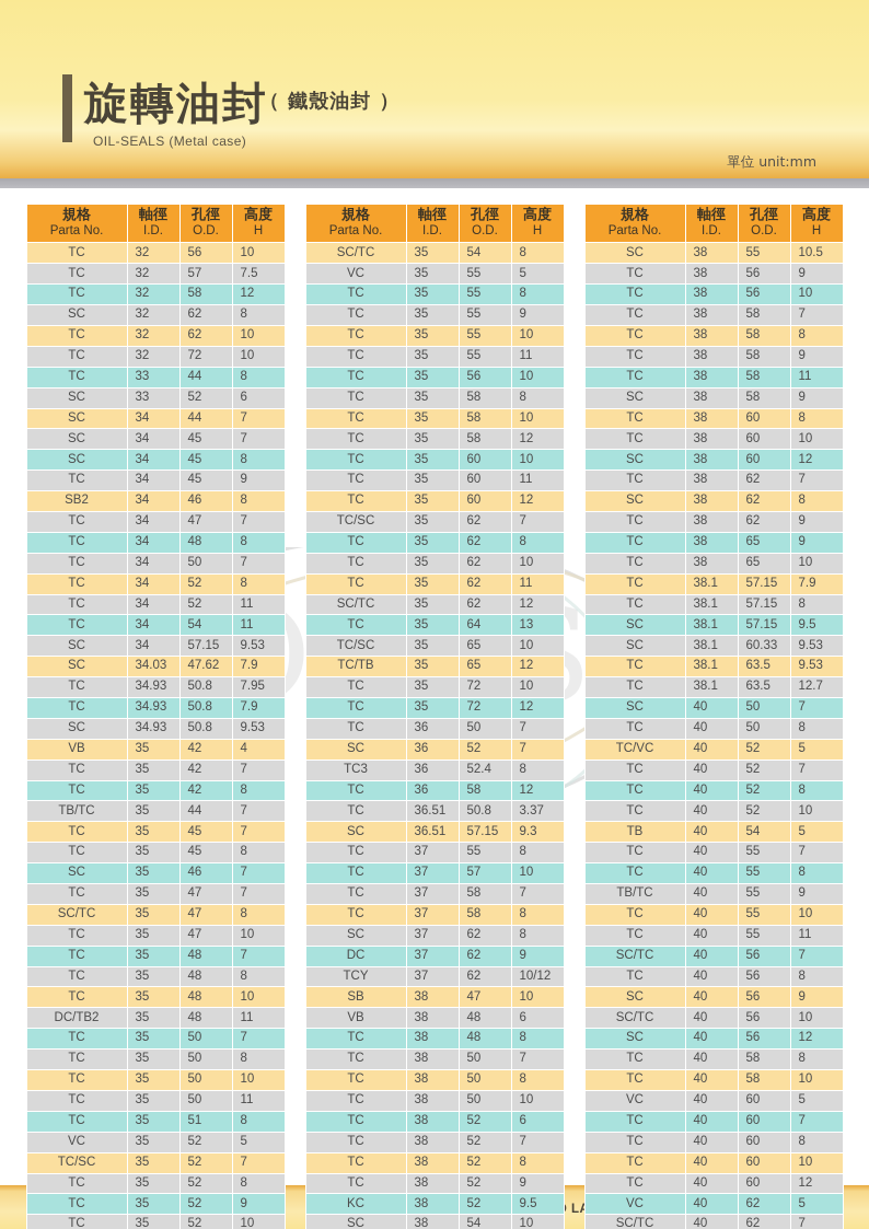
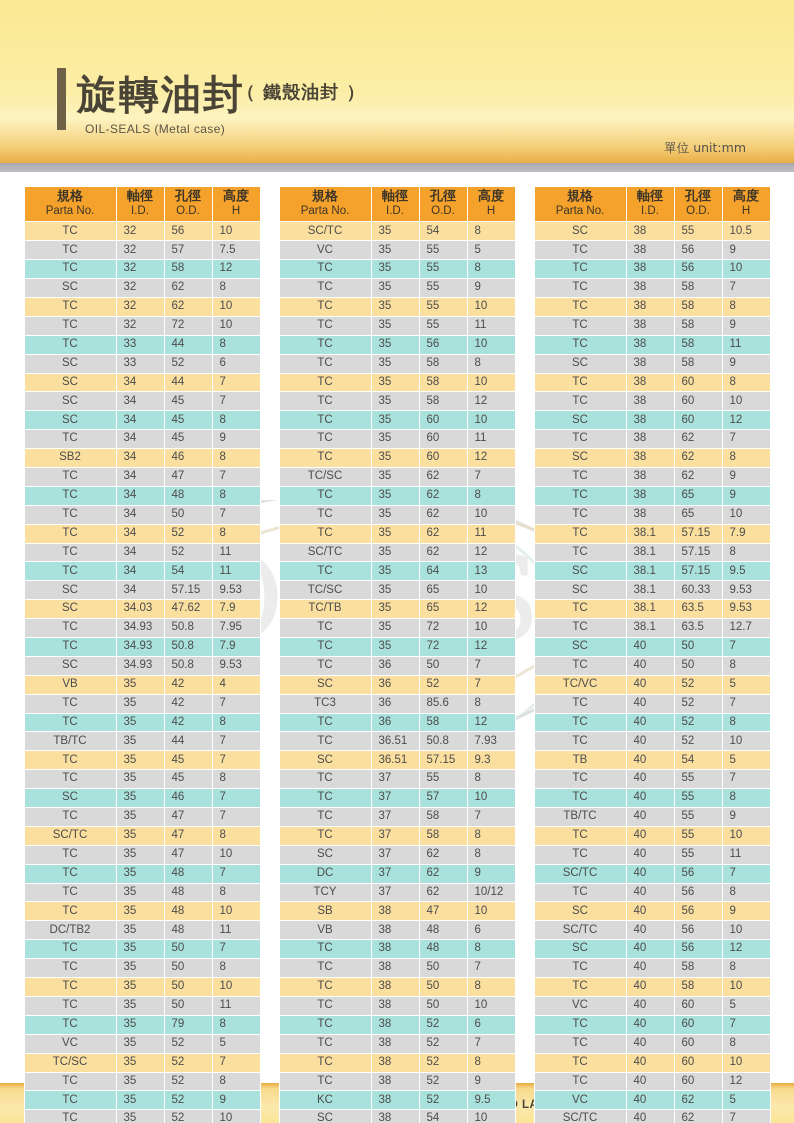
  旋轉油封
  （ 鐵殼油封 ）
  OIL-SEALS (Metal case)
  單位 unit:mm
  規格Parta No.	軸徑I.D.	孔徑O.D.	高度H
  TC	32	56	10
  TC	32	57	7.5
  TC	32	58	12
  SC	32	62	8
  TC	32	62	10
  TC	32	72	10
  TC	33	44	8
  SC	33	52	6
  SC	34	44	7
  SC	34	45	7
  SC	34	45	8
  TC	34	45	9
  SB2	34	46	8
  TC	34	47	7
  TC	34	48	8
  TC	34	50	7
  TC	34	52	8
  TC	34	52	11
  TC	34	54	11
  SC	34	57.15	9.53
  SC	34.03	47.62	7.9
  TC	34.93	50.8	7.95
  TC	34.93	50.8	7.9
  SC	34.93	50.8	9.53
  VB	35	42	4
  TC	35	42	7
  TC	35	42	8
  TB/TC	35	44	7
  TC	35	45	7
  TC	35	45	8
  SC	35	46	7
  TC	35	47	7
  SC/TC	35	47	8
  TC	35	47	10
  TC	35	48	7
  TC	35	48	8
  TC	35	48	10
  DC/TB2	35	48	11
  TC	35	50	7
  TC	35	50	8
  TC	35	50	10
  TC	35	50	11
- TC	35	51	8
+ TC	35	79	8
  VC	35	52	5
  TC/SC	35	52	7
  TC	35	52	8
  TC	35	52	9
  TC	35	52	10
  規格Parta No.	軸徑I.D.	孔徑O.D.	高度H
  SC/TC	35	54	8
  VC	35	55	5
  TC	35	55	8
  TC	35	55	9
  TC	35	55	10
  TC	35	55	11
  TC	35	56	10
  TC	35	58	8
  TC	35	58	10
  TC	35	58	12
  TC	35	60	10
  TC	35	60	11
  TC	35	60	12
  TC/SC	35	62	7
  TC	35	62	8
  TC	35	62	10
  TC	35	62	11
  SC/TC	35	62	12
  TC	35	64	13
  TC/SC	35	65	10
  TC/TB	35	65	12
  TC	35	72	10
  TC	35	72	12
  TC	36	50	7
  SC	36	52	7
- TC3	36	52.4	8
+ TC3	36	85.6	8
  TC	36	58	12
- TC	36.51	50.8	3.37
+ TC	36.51	50.8	7.93
  SC	36.51	57.15	9.3
  TC	37	55	8
  TC	37	57	10
  TC	37	58	7
  TC	37	58	8
  SC	37	62	8
  DC	37	62	9
  TCY	37	62	10/12
  SB	38	47	10
  VB	38	48	6
  TC	38	48	8
  TC	38	50	7
  TC	38	50	8
  TC	38	50	10
  TC	38	52	6
  TC	38	52	7
  TC	38	52	8
  TC	38	52	9
  KC	38	52	9.5
  SC	38	54	10
  規格Parta No.	軸徑I.D.	孔徑O.D.	高度H
  SC	38	55	10.5
  TC	38	56	9
  TC	38	56	10
  TC	38	58	7
  TC	38	58	8
  TC	38	58	9
  TC	38	58	11
  SC	38	58	9
  TC	38	60	8
  TC	38	60	10
  SC	38	60	12
  TC	38	62	7
  SC	38	62	8
  TC	38	62	9
  TC	38	65	9
  TC	38	65	10
  TC	38.1	57.15	7.9
  TC	38.1	57.15	8
  SC	38.1	57.15	9.5
  SC	38.1	60.33	9.53
  TC	38.1	63.5	9.53
  TC	38.1	63.5	12.7
  SC	40	50	7
  TC	40	50	8
  TC/VC	40	52	5
  TC	40	52	7
  TC	40	52	8
  TC	40	52	10
  TB	40	54	5
  TC	40	55	7
  TC	40	55	8
  TB/TC	40	55	9
  TC	40	55	10
  TC	40	55	11
  SC/TC	40	56	7
  TC	40	56	8
  SC	40	56	9
  SC/TC	40	56	10
  SC	40	56	12
  TC	40	58	8
  TC	40	58	10
  VC	40	60	5
  TC	40	60	7
  TC	40	60	8
  TC	40	60	10
  TC	40	60	12
  VC	40	62	5
  SC/TC	40	62	7
